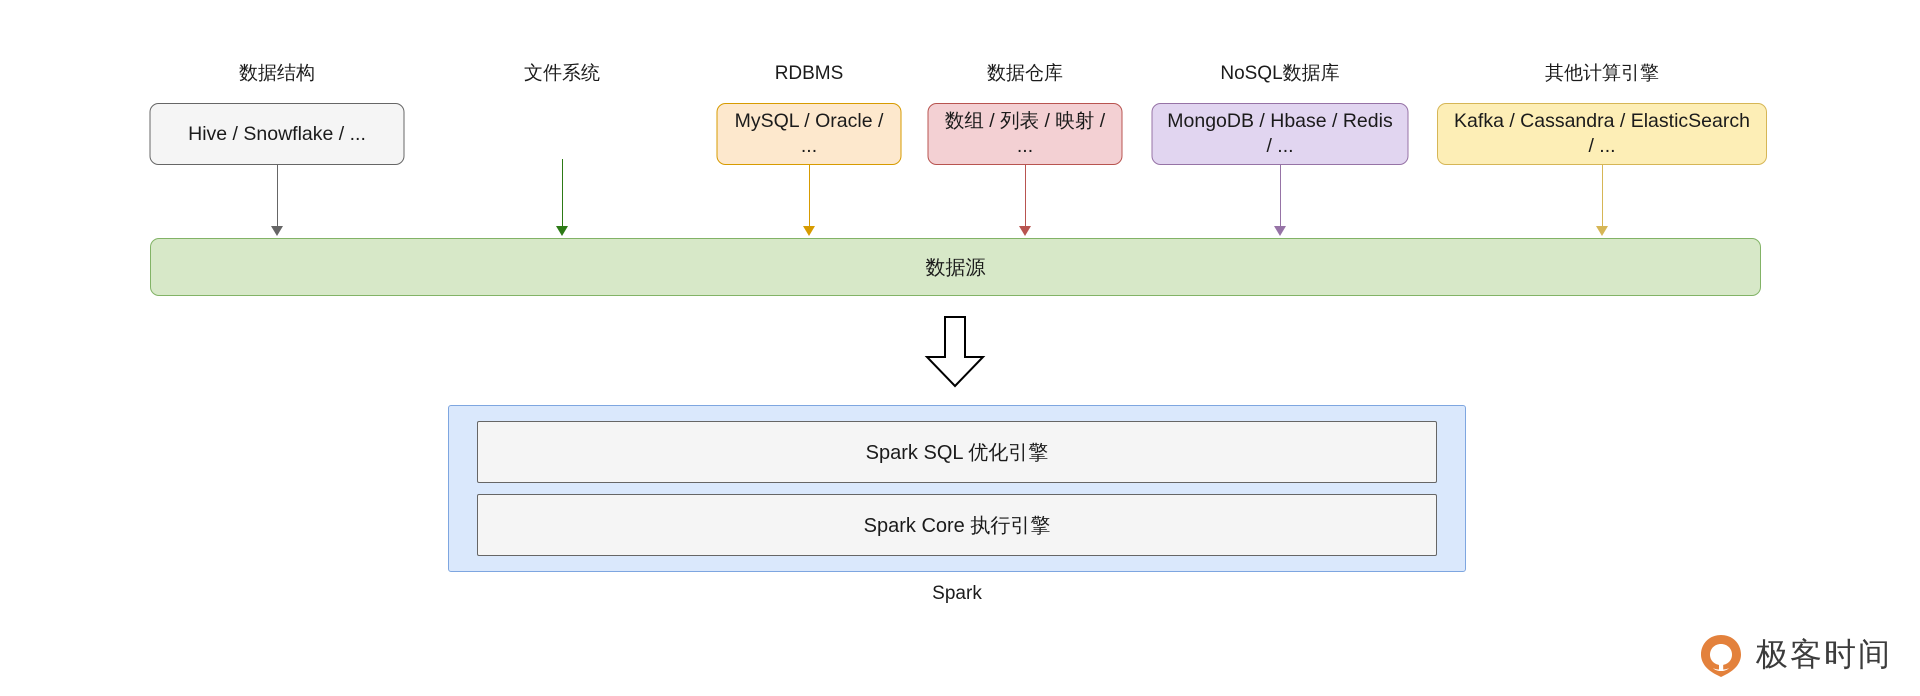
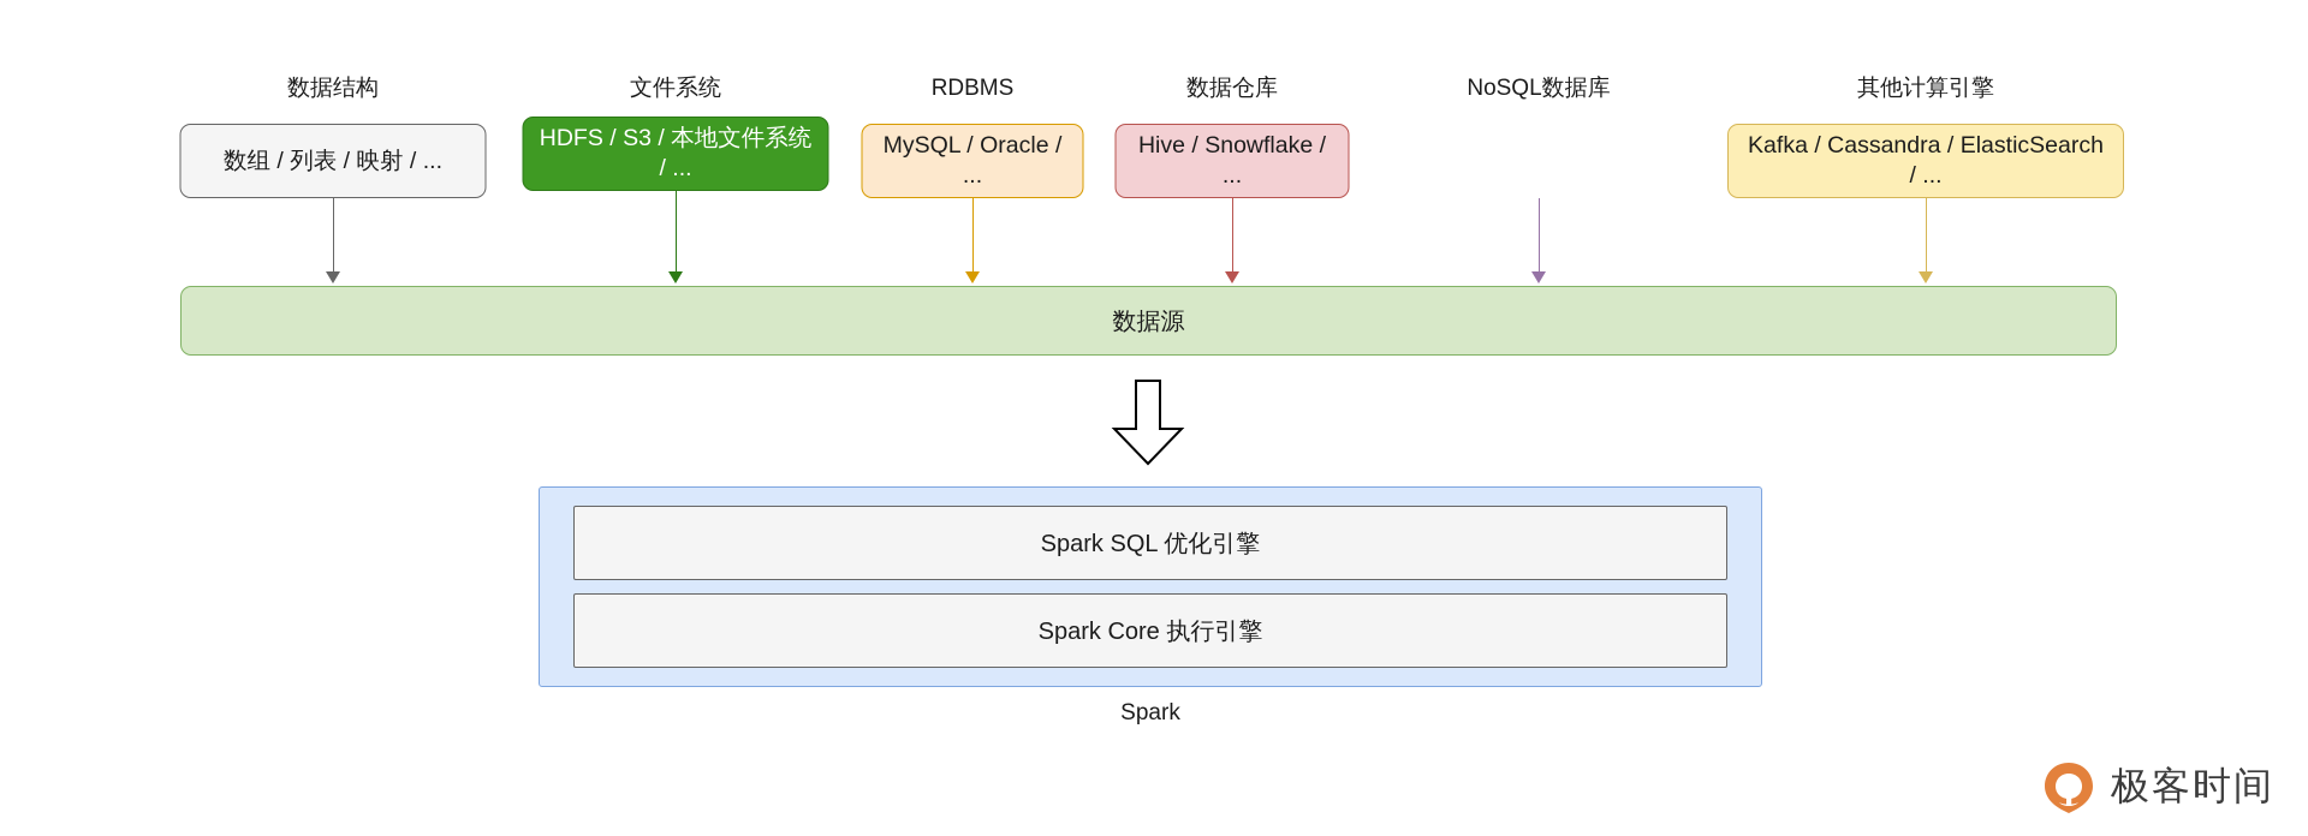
  数据结构
  文件系统
  RDBMS
  数据仓库
  NoSQL数据库
  其他计算引擎
- Hive / Snowflake / ...
+ 数组 / 列表 / 映射 / ...
+ HDFS / S3 / 本地文件系统 / ...
  MySQL / Oracle / ...
- 数组 / 列表 / 映射 / ...
+ Hive / Snowflake / ...
- MongoDB / Hbase / Redis / ...
  Kafka / Cassandra / ElasticSearch / ...
  数据源
  Spark SQL 优化引擎
  Spark Core 执行引擎
  Spark
  极客时间
